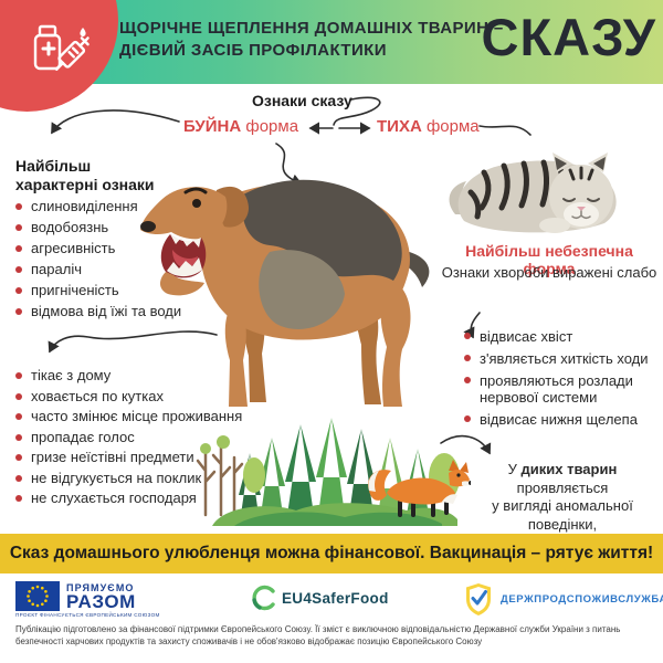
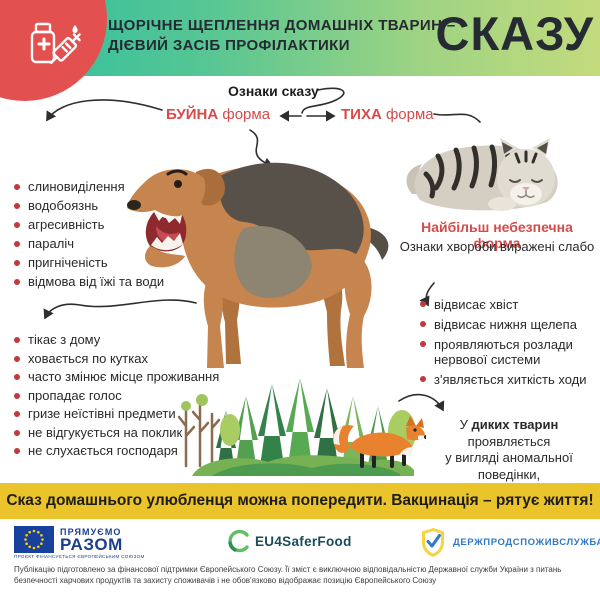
  ЩОРІЧНЕ ЩЕПЛЕННЯ ДОМАШНІХ ТВАРИН –
  ДІЄВИЙ ЗАСІБ ПРОФІЛАКТИКИ
  СКАЗУ
  Ознаки сказу
  БУЙНА форма
  ТИХА форма
- Найбільш
- характерні ознаки
  слиновиділення
  водобоязнь
  агресивність
  параліч
  пригніченість
  відмова від їжі та води
  тікає з дому
  ховається по кутках
  часто змінює місце проживання
  пропадає голос
  гризе неїстівні предмети
  не відгукується на поклик
  не слухається господаря
  Найбільш небезпечна форма
  Ознаки хвороби виражені слабо
  відвисає хвіст
- з'являється хиткість ходи
+ відвисає нижня щелепа
  проявляються розлади нервової системи
- відвисає нижня щелепа
+ з'являється хиткість ходи
  У диких тварин проявляється
  у вигляді аномальної поведінки,
- Сказ домашнього улюбленця можна фінансової. Вакцинація – рятує життя!
+ Сказ домашнього улюбленця можна попередити. Вакцинація – рятує життя!
  ПРЯМУЄМО
  РАЗОМ
  EU4SaferFood
  ДЕРЖПРОДСПОЖИВСЛУЖБ
  Публікацію підготовлено за фінансової підтримки Європейського Союзу. Її зміст є виключною відповідальністю Державної служби України з питань безпечності харчових продуктів та захисту споживачів і не обов'язково відображає позицію Європейського Союзу
